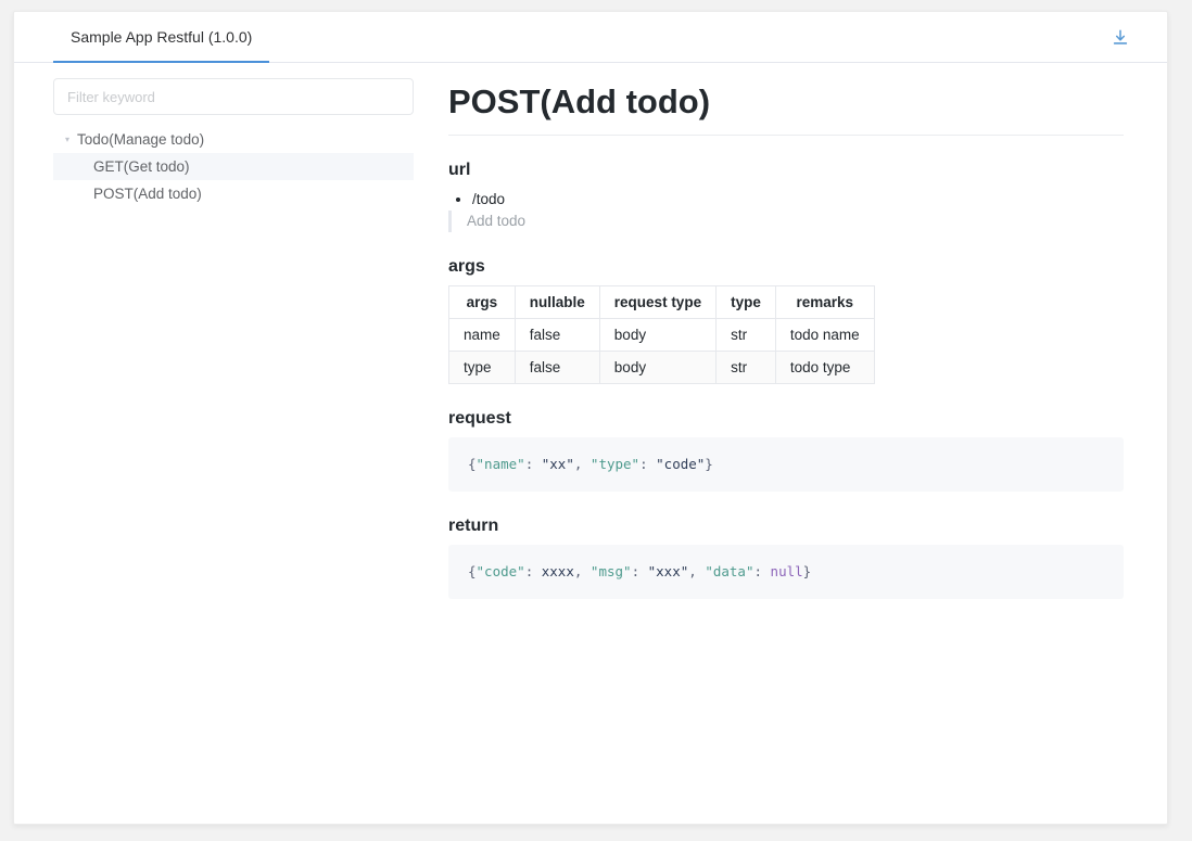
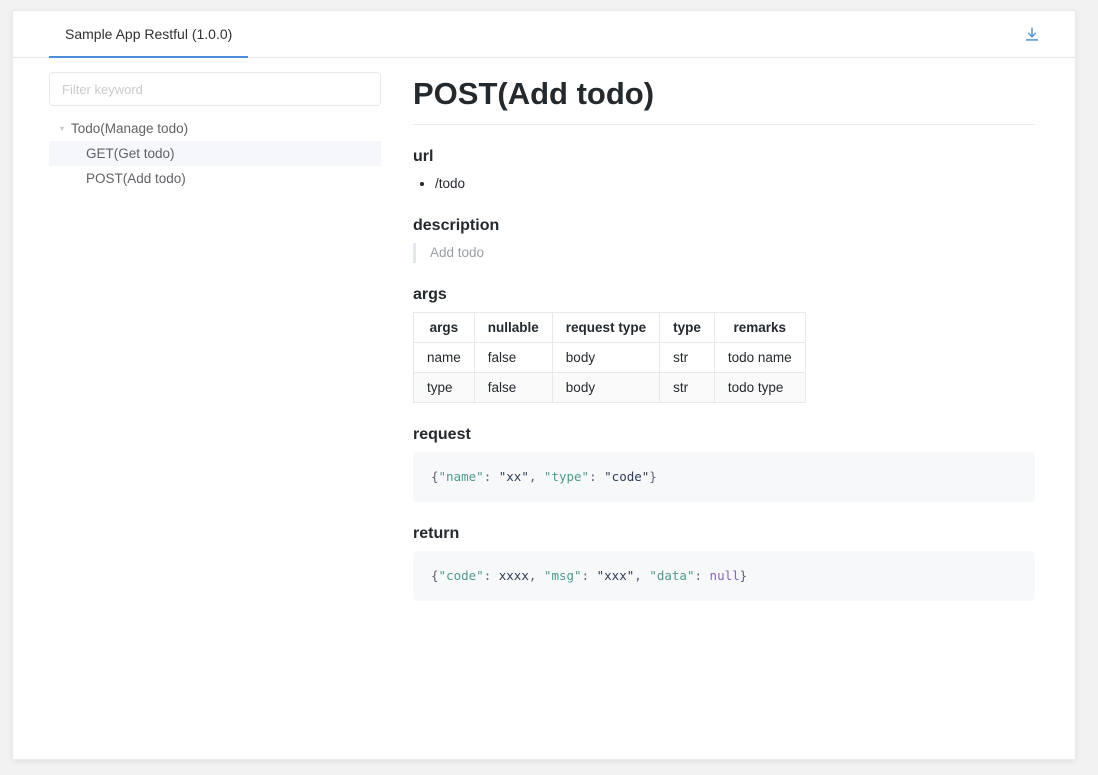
  Sample App Restful (1.0.0)
  Filter keyword
  ▾
  Todo(Manage todo)
  GET(Get todo)
  POST(Add todo)
  POST(Add todo)
  url
  /todo
+ description
  Add todo
  args
  args	nullable	request type	type	remarks
  name	false	body	str	todo name
  type	false	body	str	todo type
  request
  {"name": "xx", "type": "code"}
  return
  {"code": xxxx, "msg": "xxx", "data": null}
